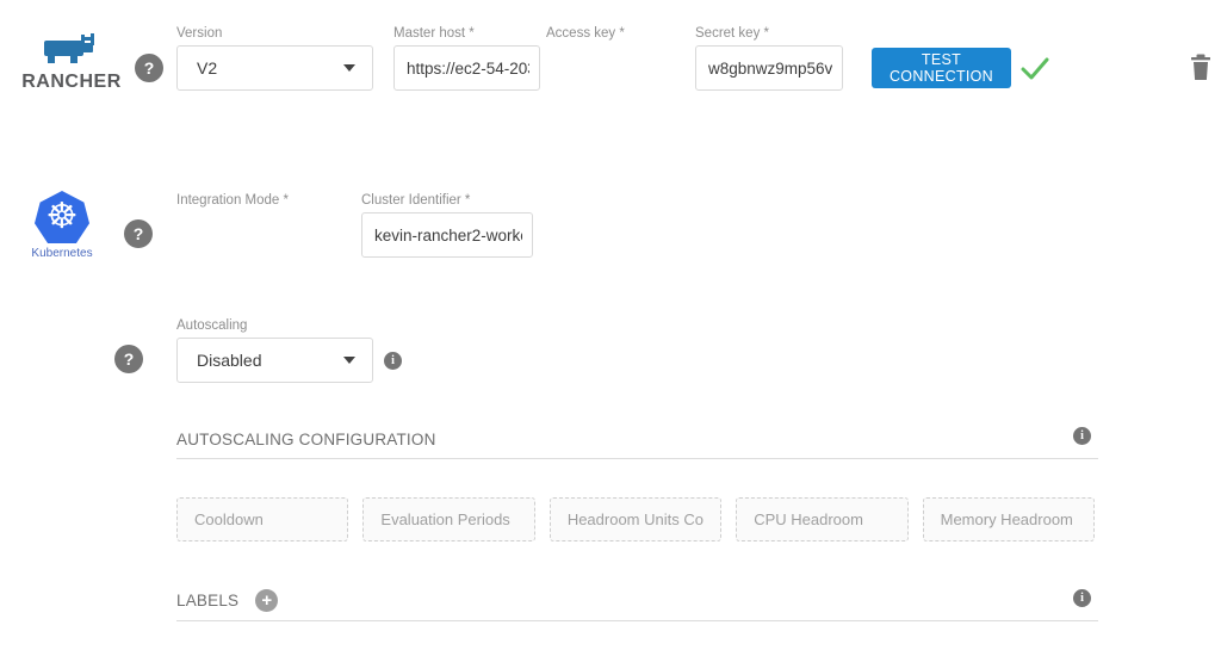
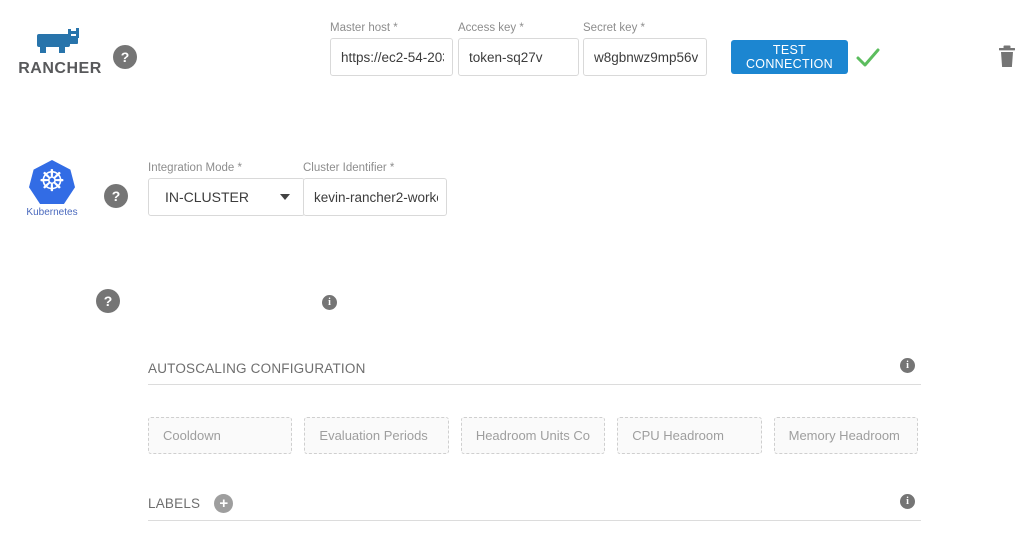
  RANCHER
  ?
- Version
- V2
  Master host *
  https://ec2-54-20
  Access key *
+ token-sq27v
  Secret key *
  w8gbnwz9mp56v
  TEST CONNECTION
  ☸
  Kubernetes
  ?
  Integration Mode *
+ IN-CLUSTER
  Cluster Identifier *
  kevin-rancher2-work
  ?
- Autoscaling
- Disabled
  i
  AUTOSCALING CONFIGURATION
  i
  Cooldown
  Evaluation Periods
  Headroom Units Co
  CPU Headroom
  Memory Headroom
  LABELS
  +
  i
